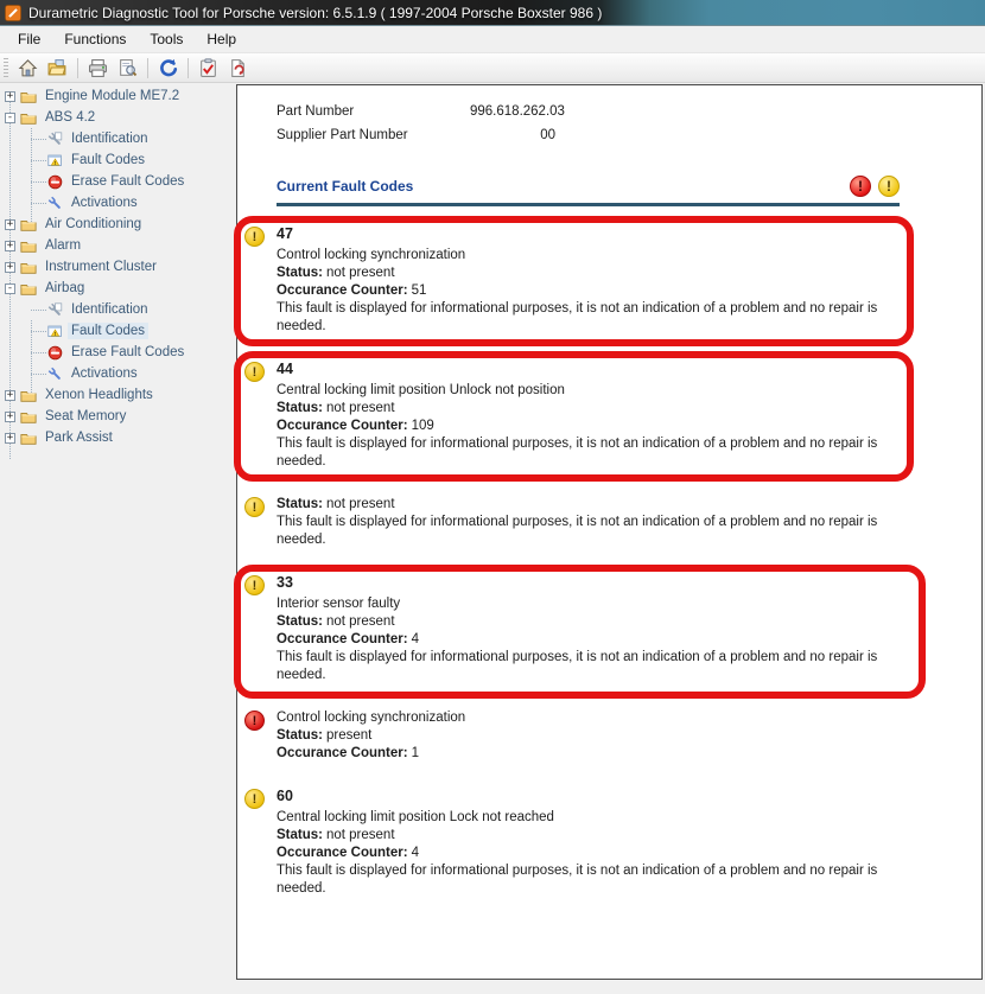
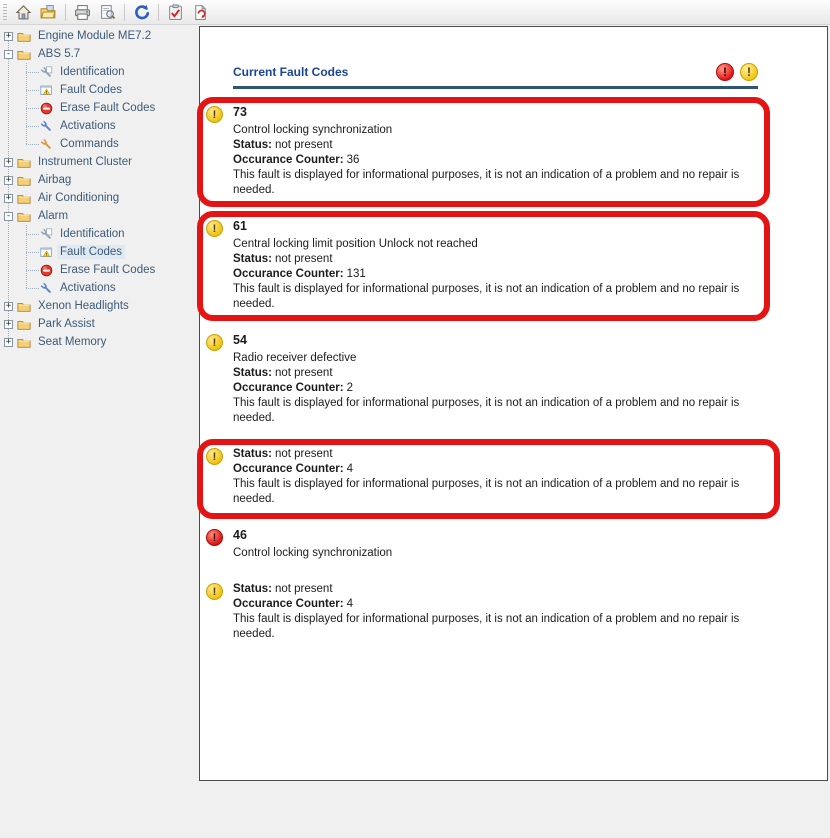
- Durametric Diagnostic Tool for Porsche version: 6.5.1.9 ( 1997-2004 Porsche Boxster 986 )
- File
- Functions
- Tools
- Help
  +
  Engine Module ME7.2
  -
- ABS 4.2
+ ABS 5.7
  Identification
  Fault Codes
  Erase Fault Codes
  Activations
+ Commands
  +
- Air Conditioning
+ Instrument Cluster
  +
- Alarm
+ Airbag
  +
- Instrument Cluster
+ Air Conditioning
  -
- Airbag
+ Alarm
  Identification
  Fault Codes
  Erase Fault Codes
  Activations
  +
  Xenon Headlights
  +
- Seat Memory
+ Park Assist
  +
- Park Assist
+ Seat Memory
- Part Number
- 996.618.262.03
- Supplier Part Number
- 00
  Current Fault Codes
  !
  !
  !
- 47
+ 73
  Control locking synchronization
  Status: not present
- Occurance Counter: 51
+ Occurance Counter: 36
  This fault is displayed for informational purposes, it is not an indication of a problem and no repair is needed.
  !
- 44
+ 61
- Central locking limit position Unlock not position
+ Central locking limit position Unlock not reached
  Status: not present
- Occurance Counter: 109
+ Occurance Counter: 131
  This fault is displayed for informational purposes, it is not an indication of a problem and no repair is needed.
  !
+ 54
+ Radio receiver defective
  Status: not present
+ Occurance Counter: 2
  This fault is displayed for informational purposes, it is not an indication of a problem and no repair is needed.
  !
- 33
- Interior sensor faulty
  Status: not present
  Occurance Counter: 4
  This fault is displayed for informational purposes, it is not an indication of a problem and no repair is needed.
  !
+ 46
  Control locking synchronization
- Status: present
- Occurance Counter: 1
  !
- 60
- Central locking limit position Lock not reached
  Status: not present
  Occurance Counter: 4
  This fault is displayed for informational purposes, it is not an indication of a problem and no repair is needed.
